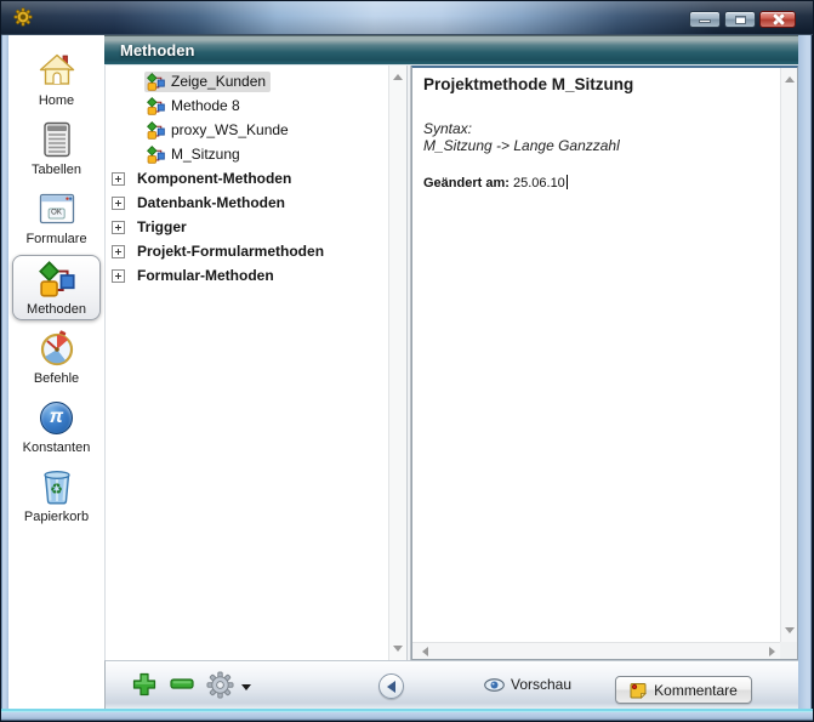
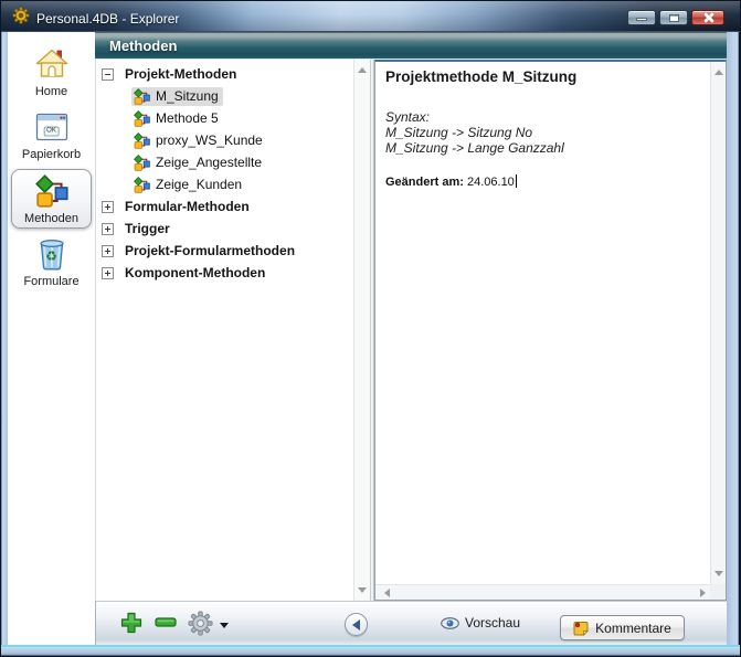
+ Personal.4DB - Explorer
  Home
- Tabellen
- Formulare
+ Papierkorb
  Methoden
- Befehle
- π
- Konstanten
  ♻
- Papierkorb
+ Formulare
  Methoden
+ Projekt-Methoden
- Zeige_Kunden
+ M_Sitzung
- Methode 8
+ Methode 5
  proxy_WS_Kunde
+ Zeige_Angestellte
- M_Sitzung
+ Zeige_Kunden
- Komponent-Methoden
+ Formular-Methoden
- Datenbank-Methoden
  Trigger
  Projekt-Formularmethoden
- Formular-Methoden
+ Komponent-Methoden
  Projektmethode M_Sitzung
  Syntax:
+ M_Sitzung -> Sitzung No
  M_Sitzung -> Lange Ganzzahl
- Geändert am: 25.06.10
+ Geändert am: 24.06.10
  Vorschau
  Kommentare
